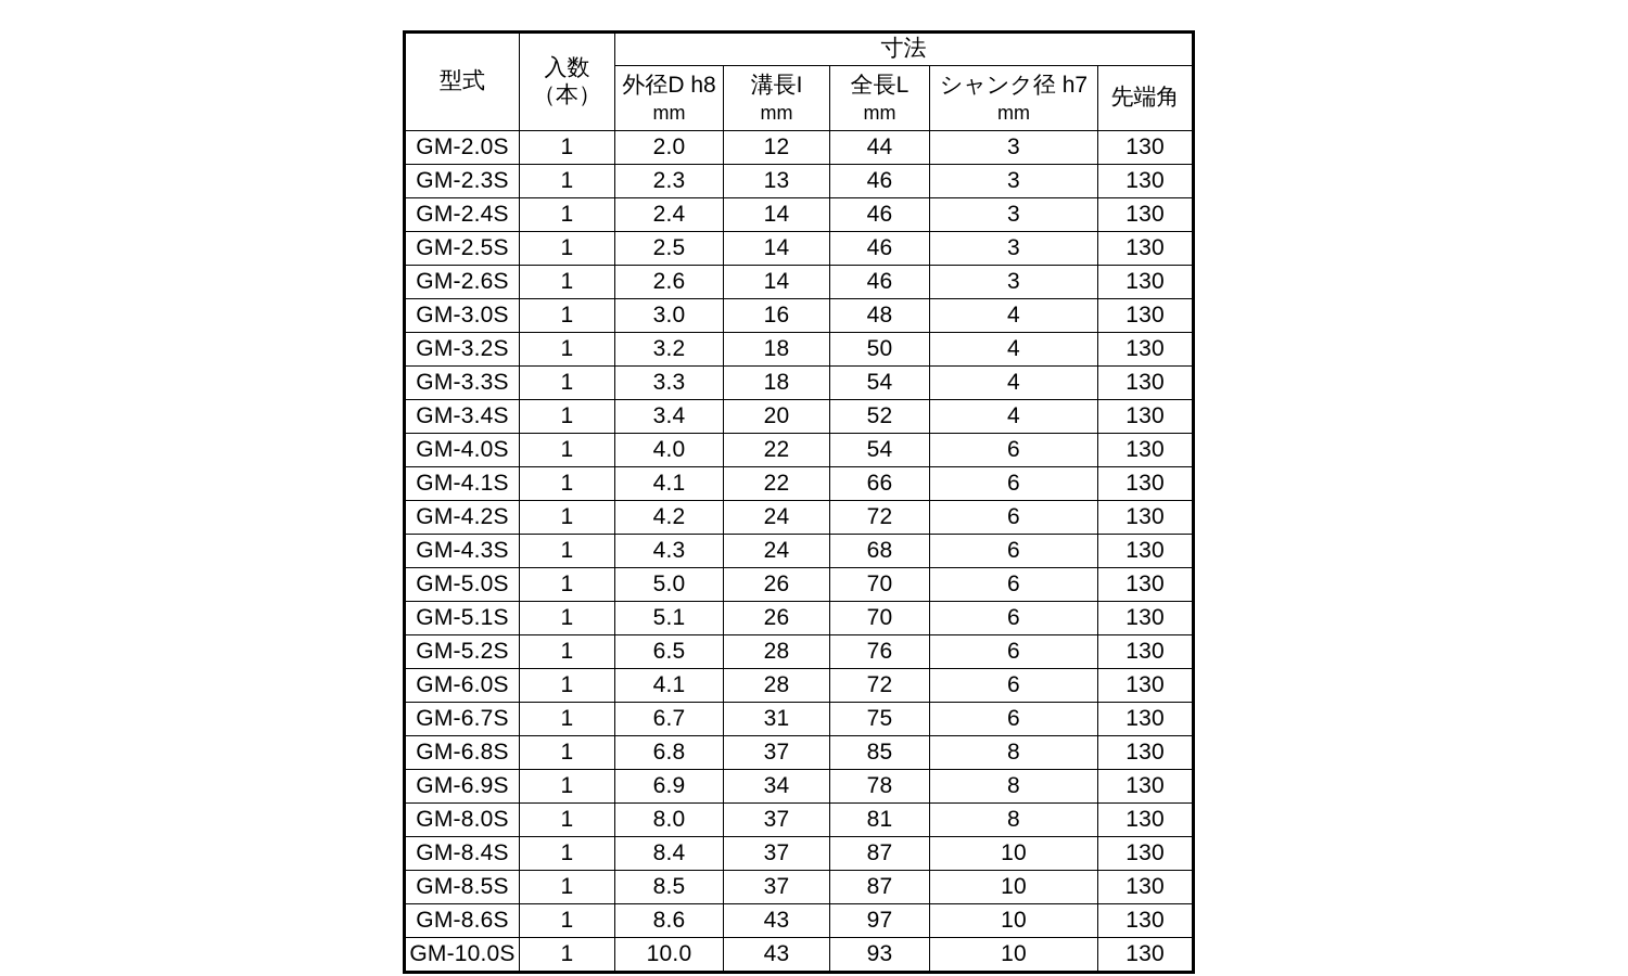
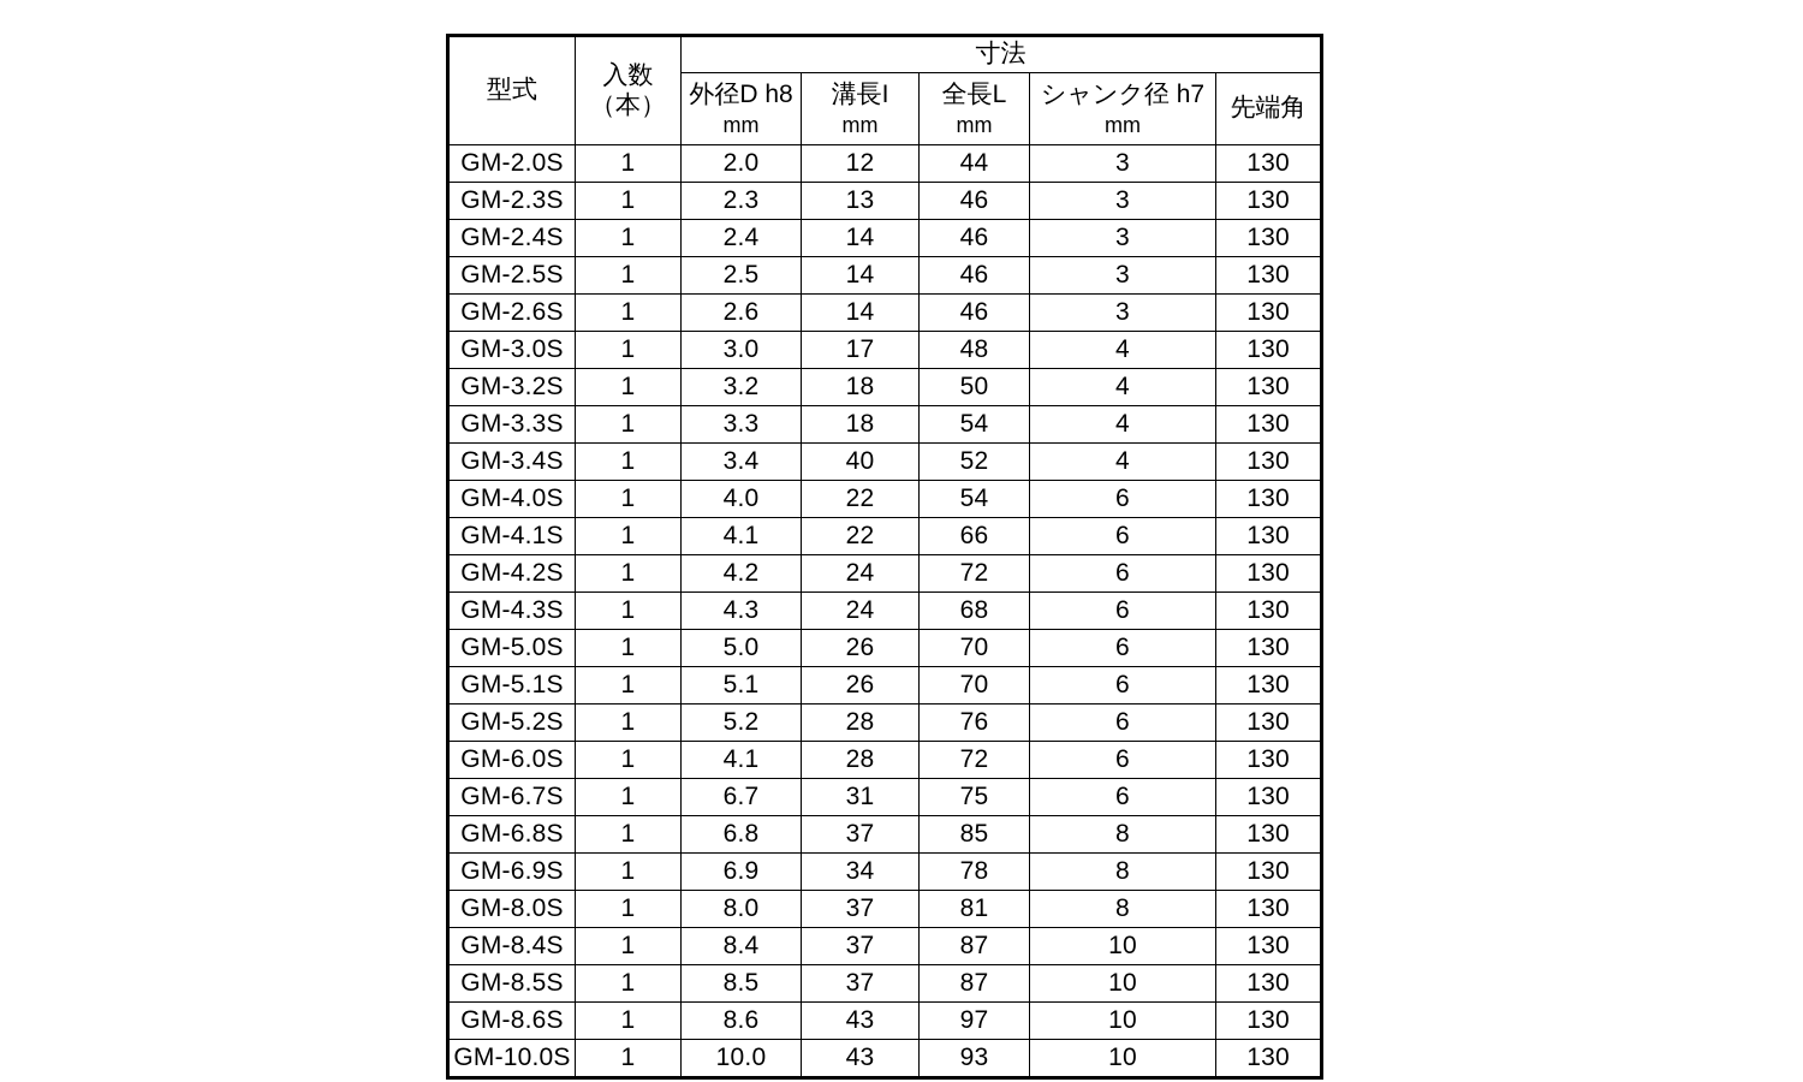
  型式	入数 （本）	寸法
  外径D h8 mm	溝長I mm	全長L mm	シャンク径 h7 mm	先端角
  GM-2.0S	1	2.0	12	44	3	130
  GM-2.3S	1	2.3	13	46	3	130
  GM-2.4S	1	2.4	14	46	3	130
  GM-2.5S	1	2.5	14	46	3	130
  GM-2.6S	1	2.6	14	46	3	130
- GM-3.0S	1	3.0	16	48	4	130
+ GM-3.0S	1	3.0	17	48	4	130
  GM-3.2S	1	3.2	18	50	4	130
  GM-3.3S	1	3.3	18	54	4	130
- GM-3.4S	1	3.4	20	52	4	130
+ GM-3.4S	1	3.4	40	52	4	130
  GM-4.0S	1	4.0	22	54	6	130
  GM-4.1S	1	4.1	22	66	6	130
  GM-4.2S	1	4.2	24	72	6	130
  GM-4.3S	1	4.3	24	68	6	130
  GM-5.0S	1	5.0	26	70	6	130
  GM-5.1S	1	5.1	26	70	6	130
- GM-5.2S	1	6.5	28	76	6	130
+ GM-5.2S	1	5.2	28	76	6	130
  GM-6.0S	1	4.1	28	72	6	130
  GM-6.7S	1	6.7	31	75	6	130
  GM-6.8S	1	6.8	37	85	8	130
  GM-6.9S	1	6.9	34	78	8	130
  GM-8.0S	1	8.0	37	81	8	130
  GM-8.4S	1	8.4	37	87	10	130
  GM-8.5S	1	8.5	37	87	10	130
  GM-8.6S	1	8.6	43	97	10	130
  GM-10.0S	1	10.0	43	93	10	130
